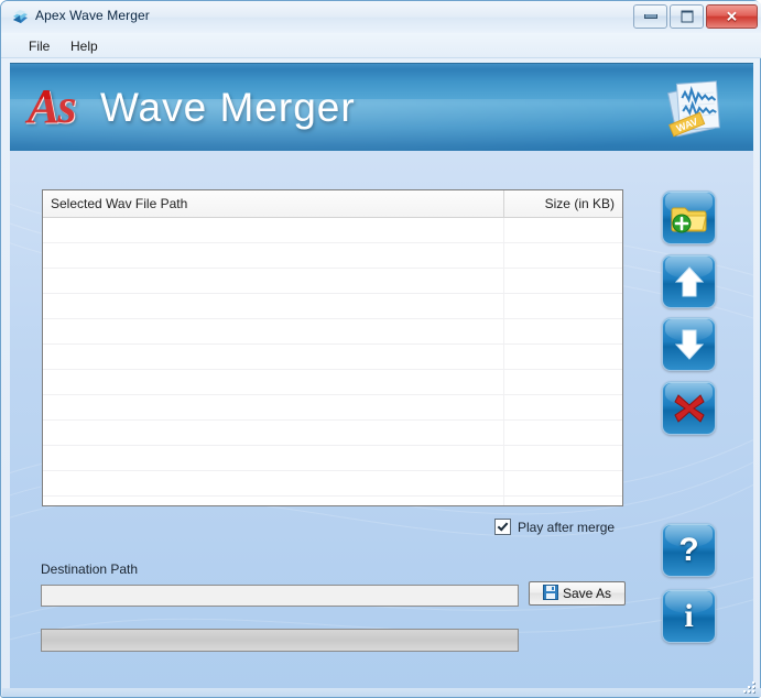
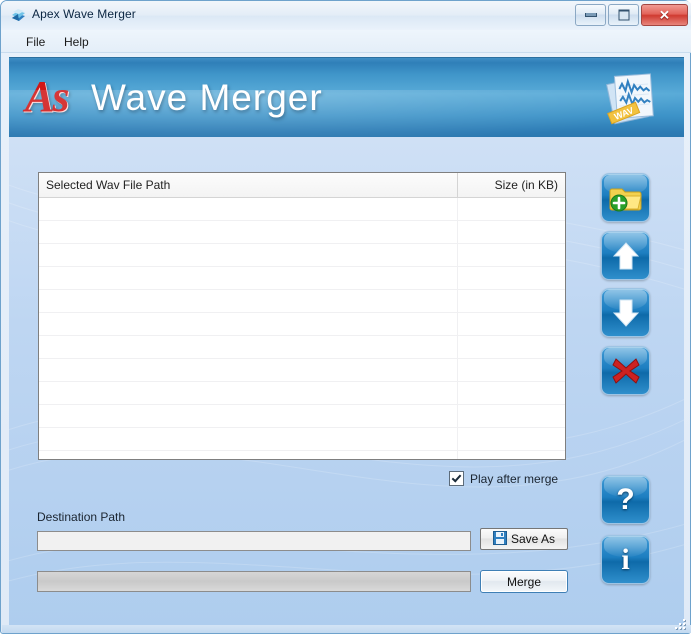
  Apex Wave Merger
  ✕
  File
  Help
  Selected Wav File Path
  Size (in KB)
  ?
  i
  Play after merge
  Destination Path
  Save As
+ Merge
